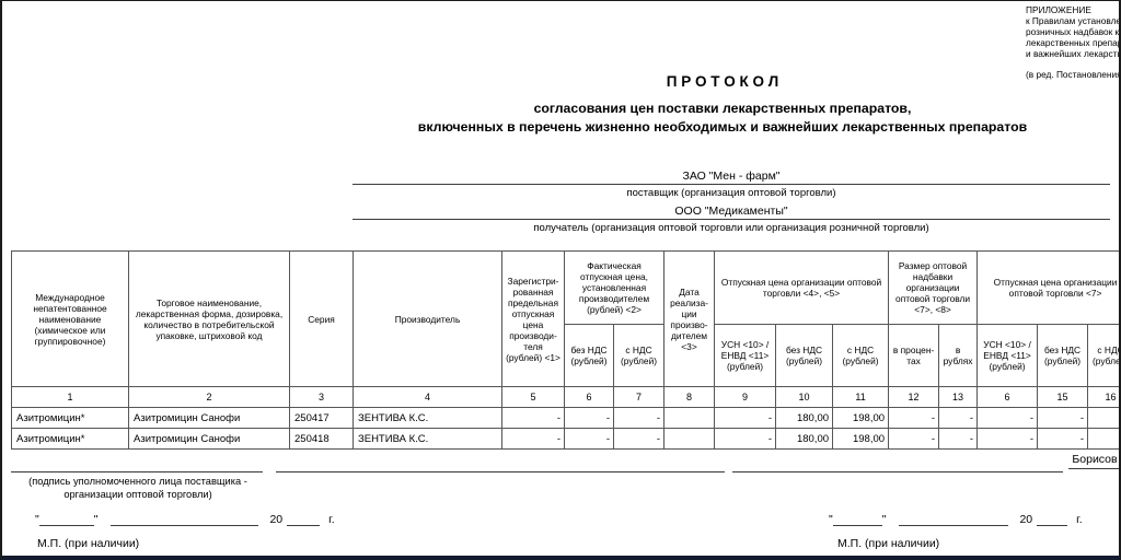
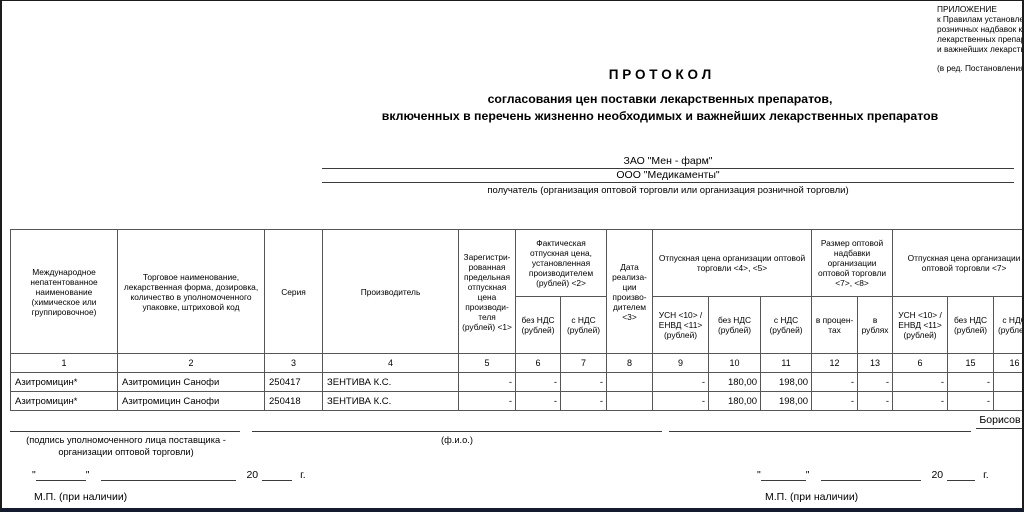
  ПРИЛОЖЕНИЕ
  к Правилам установле
  розничных надбавок к
  лекарственных препа
  и важнейших лекарст
  (в ред. Постановлени
  П Р О Т О К О Л
  согласования цен поставки лекарственных препаратов,
  включенных в перечень жизненно необходимых и важнейших лекарственных препаратов
  ЗАО "Мен - фарм"
- поставщик (организация оптовой торговли)
  ООО "Медикаменты"
  получатель (организация оптовой торговли или организация розничной торговли)
- Международное непатентованное наименование (химическое или группировочное)	Торговое наименование, лекарственная форма, дозировка, количество в потребительской упаковке, штриховой код	Серия	Производитель	Зарегистри- рованная предельная отпускная цена производи- теля (рублей) <1>	Фактическая отпускная цена, установленная производителем (рублей) <2>	Дата реализа- ции произво- дителем <3>	Отпускная цена организации оптовой торговли <4>, <5>	Размер оптовой надбавки организации оптовой торговли <7>, <8>	Отпускная цена организации оптовой торговли <7>
+ Международное непатентованное наименование (химическое или группировочное)	Торговое наименование, лекарственная форма, дозировка, количество в уполномоченного упаковке, штриховой код	Серия	Производитель	Зарегистри- рованная предельная отпускная цена производи- теля (рублей) <1>	Фактическая отпускная цена, установленная производителем (рублей) <2>	Дата реализа- ции произво- дителем <3>	Отпускная цена организации оптовой торговли <4>, <5>	Размер оптовой надбавки организации оптовой торговли <7>, <8>	Отпускная цена организации оптовой торговли <7>
  без НДС (рублей)	с НДС (рублей)	УСН <10> / ЕНВД <11> (рублей)	без НДС (рублей)	с НДС (рублей)	в процен- тах	в рублях	УСН <10> / ЕНВД <11> (рублей)	без НДС (рублей)	с НД (рубле
  1	2	3	4	5	6	7	8	9	10	11	12	13	6	15	16
  Азитромицин*	Азитромицин Санофи	250417	ЗЕНТИВА К.С.	-	-	-		-	180,00	198,00	-	-	-	-
  Азитромицин*	Азитромицин Санофи	250418	ЗЕНТИВА К.С.	-	-	-		-	180,00	198,00	-	-	-	-
  Борисов
  (подпись уполномоченного лица поставщика - организации оптовой торговли)
+ (ф.и.о.)
  "
  "
  20
  г.
  "
  "
  20
  г.
  М.П. (при наличии)
  М.П. (при наличии)
